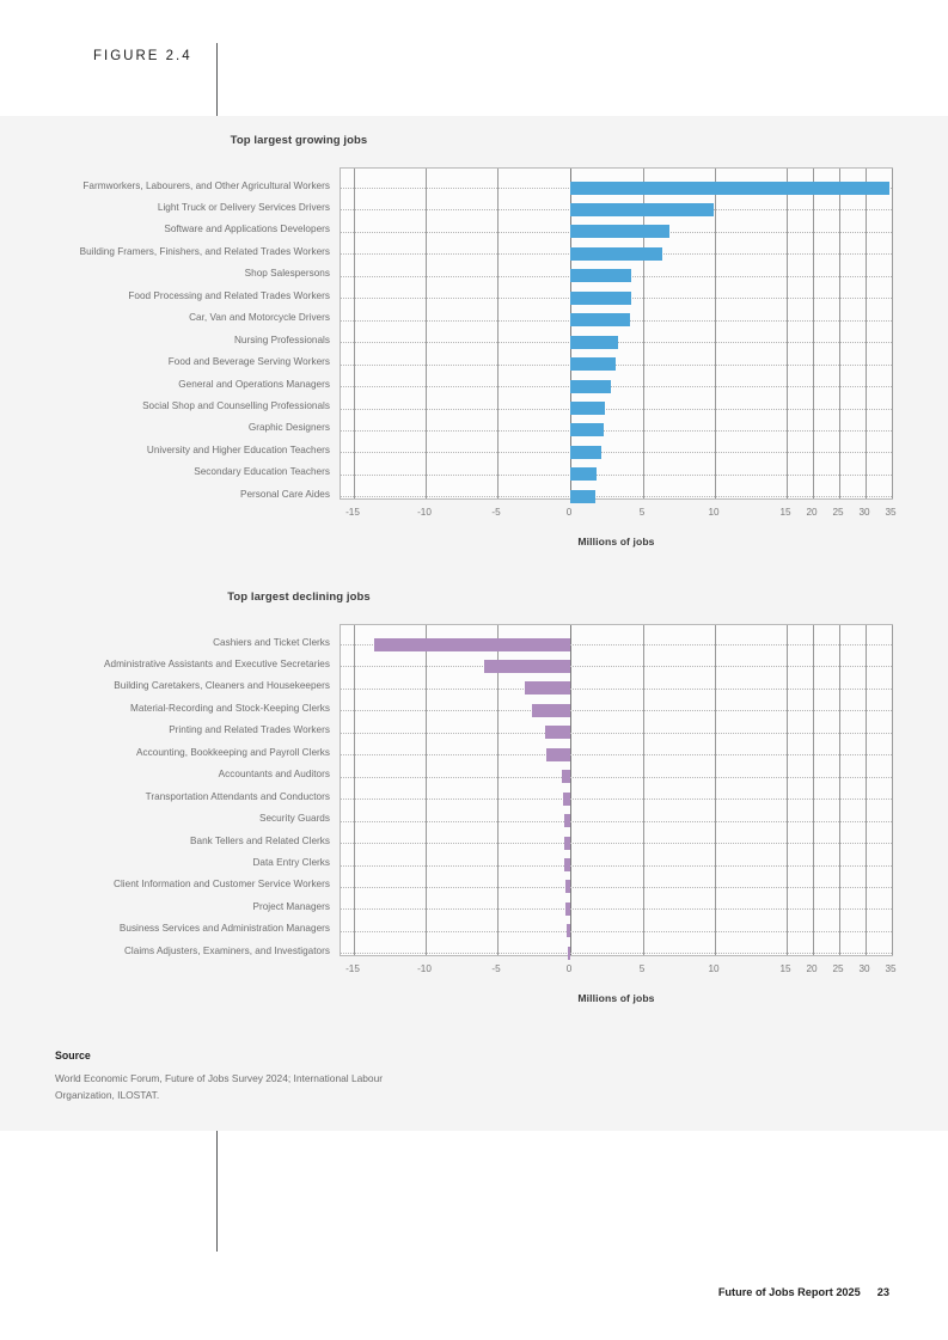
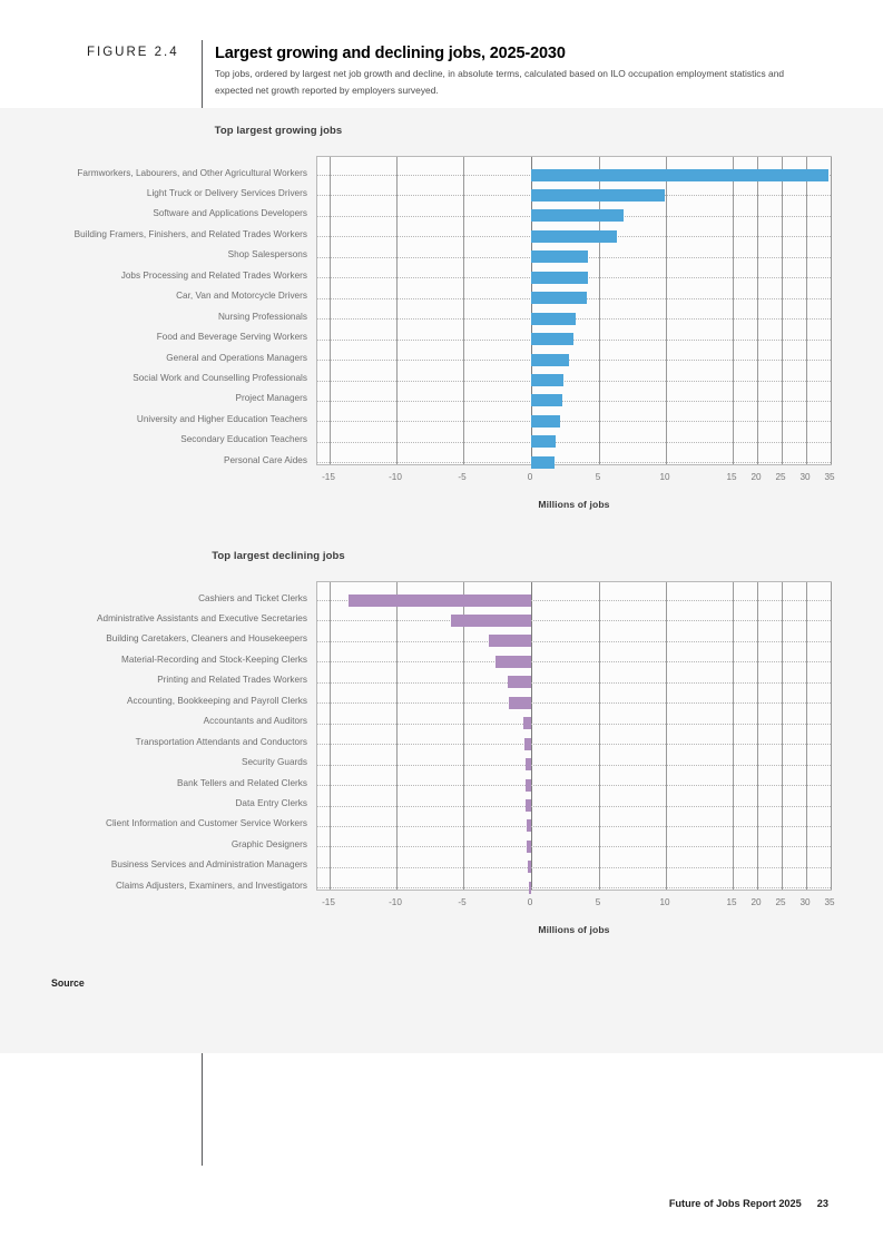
  FIGURE 2.4
+ Largest growing and declining jobs, 2025-2030
+ Top jobs, ordered by largest net job growth and decline, in absolute terms, calculated based on ILO occupation employment statistics and expected net growth reported by employers surveyed.
  Top largest growing jobs
  Farmworkers, Labourers, and Other Agricultural Workers
  Light Truck or Delivery Services Drivers
  Software and Applications Developers
  Building Framers, Finishers, and Related Trades Workers
  Shop Salespersons
- Food Processing and Related Trades Workers
+ Jobs Processing and Related Trades Workers
  Car, Van and Motorcycle Drivers
  Nursing Professionals
  Food and Beverage Serving Workers
  General and Operations Managers
- Social Shop and Counselling Professionals
+ Social Work and Counselling Professionals
- Graphic Designers
+ Project Managers
  University and Higher Education Teachers
  Secondary Education Teachers
  Personal Care Aides
  -15
  -10
  -5
  0
  5
  10
  15
  20
  25
  30
  35
  Millions of jobs
  Top largest declining jobs
  Cashiers and Ticket Clerks
  Administrative Assistants and Executive Secretaries
  Building Caretakers, Cleaners and Housekeepers
  Material-Recording and Stock-Keeping Clerks
  Printing and Related Trades Workers
  Accounting, Bookkeeping and Payroll Clerks
  Accountants and Auditors
  Transportation Attendants and Conductors
  Security Guards
  Bank Tellers and Related Clerks
  Data Entry Clerks
  Client Information and Customer Service Workers
- Project Managers
+ Graphic Designers
  Business Services and Administration Managers
  Claims Adjusters, Examiners, and Investigators
  -15
  -10
  -5
  0
  5
  10
  15
  20
  25
  30
  35
  Millions of jobs
  Source
- World Economic Forum, Future of Jobs Survey 2024; International Labour Organization, ILOSTAT.
  Future of Jobs Report 2025 23
